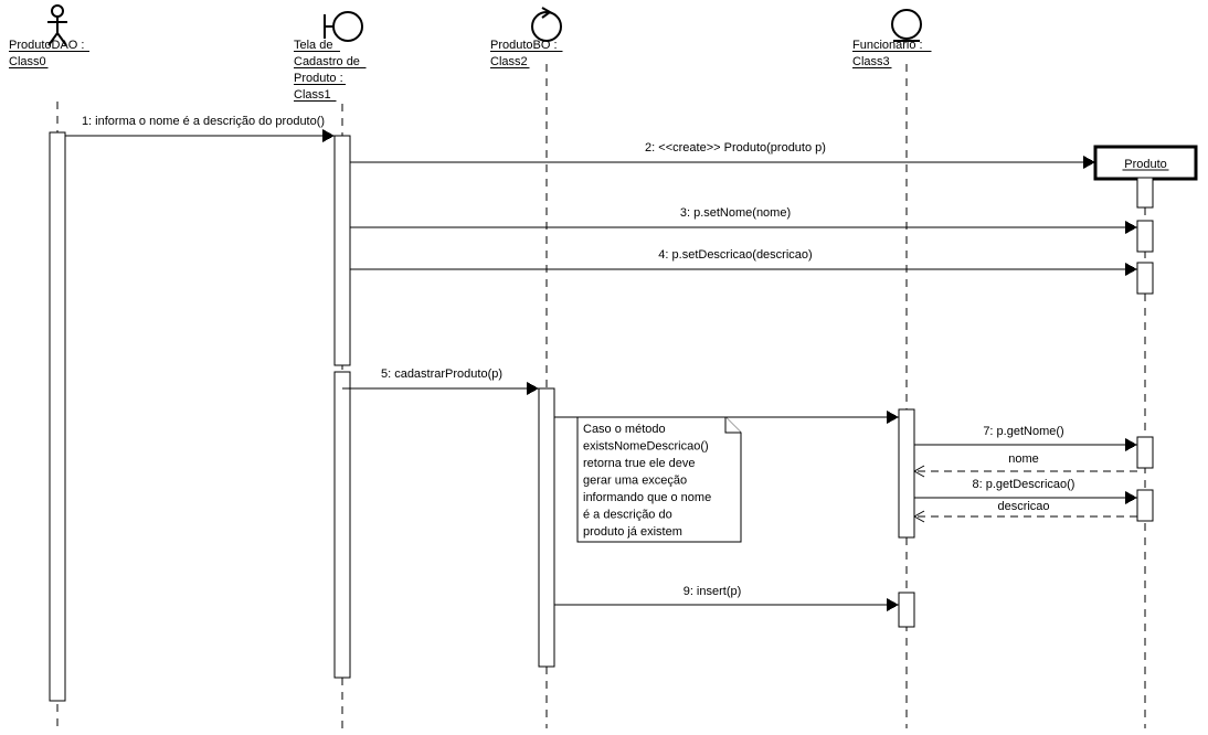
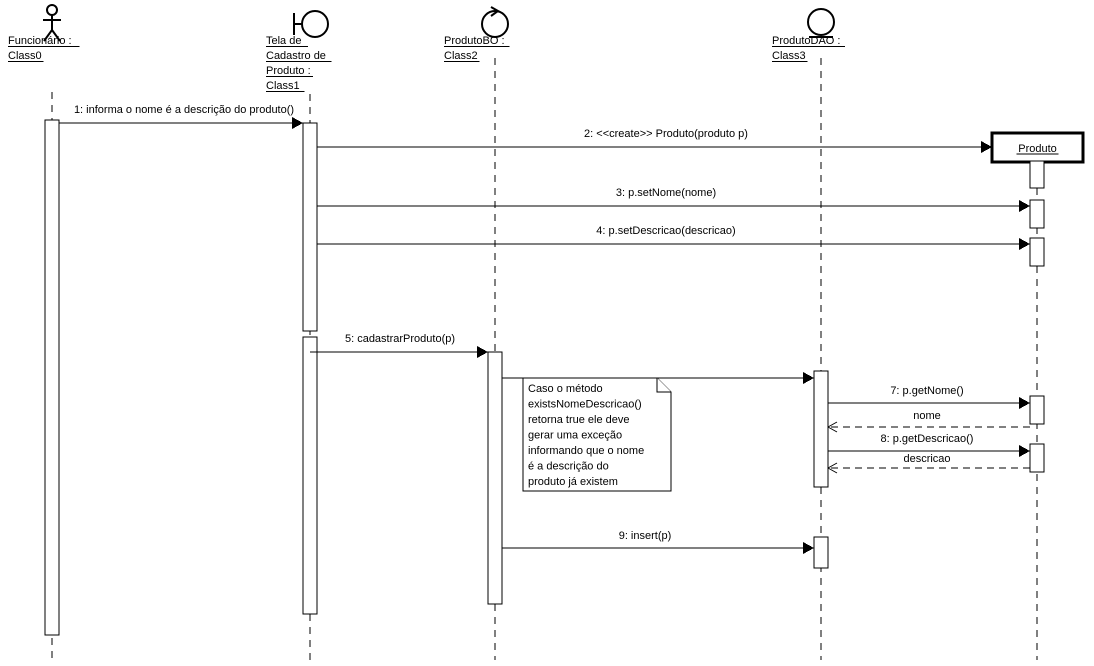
- ProdutoDAO :
+ Funcionário :
  Class0
  Tela de
  Cadastro de
  Produto :
  Class1
  ProdutoBO :
  Class2
- Funcionário :
+ ProdutoDAO :
  Class3
  Produto
  1: informa o nome é a descrição do produto()
  2: <<create>> Produto(produto p)
  3: p.setNome(nome)
  4: p.setDescricao(descricao)
  5: cadastrarProduto(p)
  7: p.getNome()
  nome
  8: p.getDescricao()
  descricao
  9: insert(p)
  Caso o método
  existsNomeDescricao()
  retorna true ele deve
  gerar uma exceção
  informando que o nome
  é a descrição do
  produto já existem
